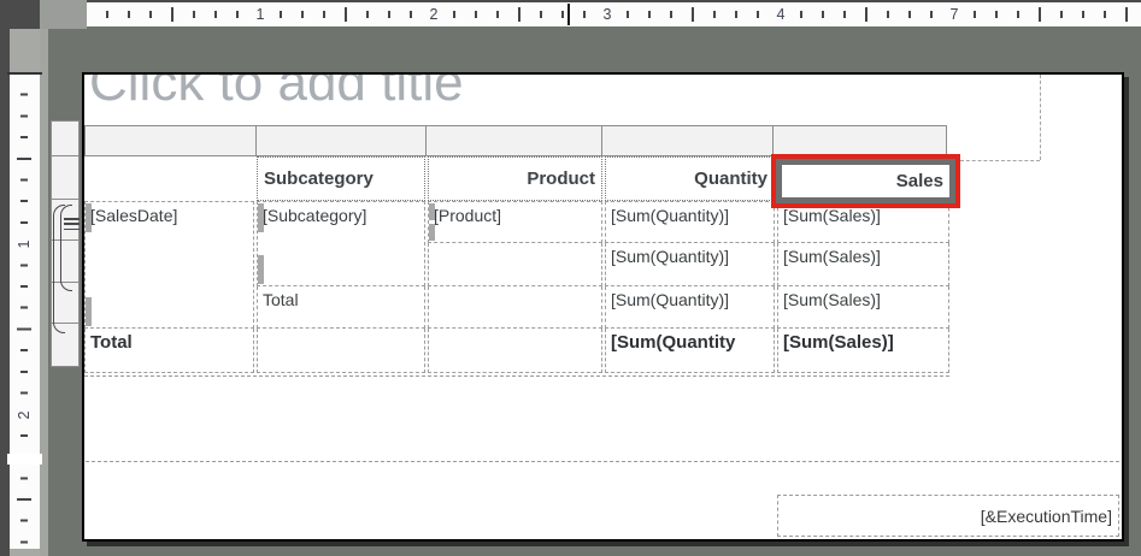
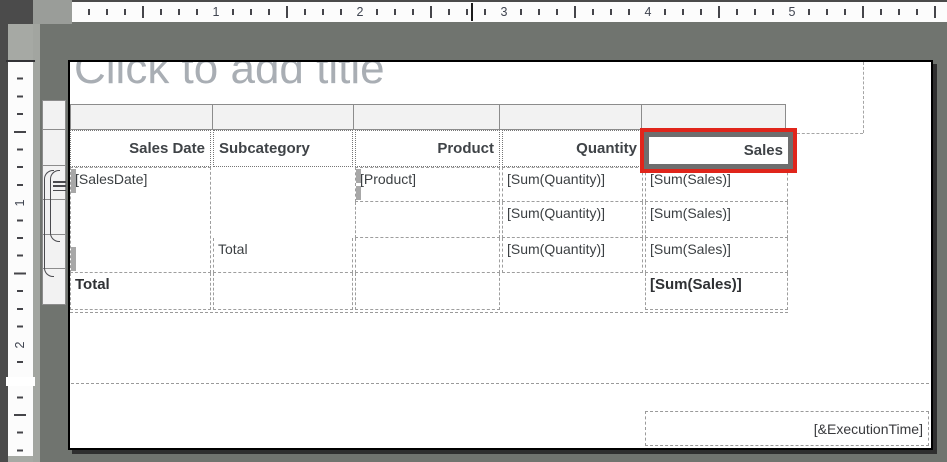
  1
  2
  3
  4
- 7
+ 5
  Click to add title
+ Sales Date
  Subcategory
  Product
  Quantity
  [SalesDate]
- [Subcategory]
  [Product]
  [Sum(Quantity)]
  [Sum(Sales)]
  [Sum(Quantity)]
  [Sum(Sales)]
  Total
  [Sum(Quantity)]
  [Sum(Sales)]
  Total
- [Sum(Quantity
  [Sum(Sales)]
  Sales
  [&ExecutionTime]
